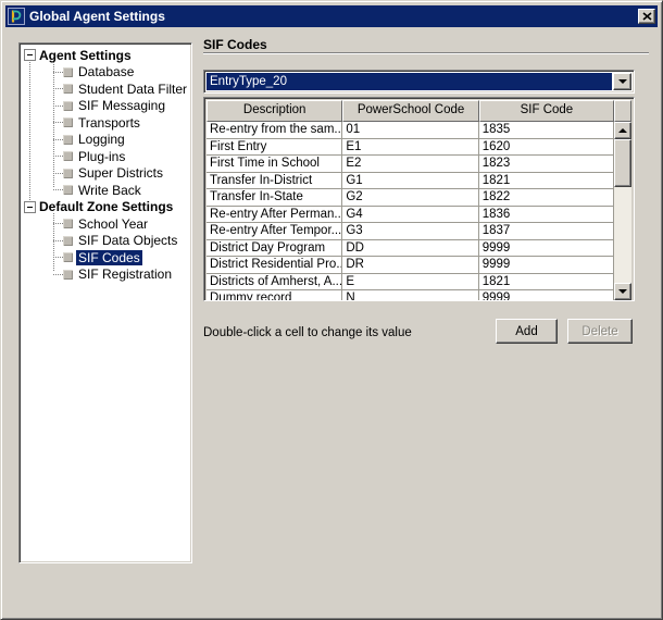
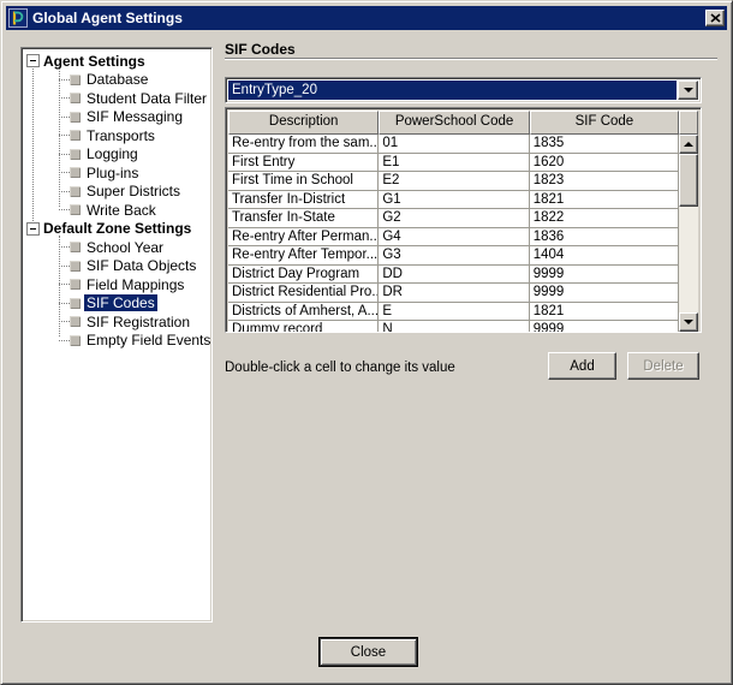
  Global Agent Settings
  Agent Settings
  Database
  Student Data Filter
  SIF Messaging
  Transports
  Logging
  Plug-ins
  Super Districts
  Write Back
  Default Zone Settings
  School Year
  SIF Data Objects
+ Field Mappings
  SIF Codes
  SIF Registration
+ Empty Field Events
  SIF Codes
  EntryType_20
  Description
  PowerSchool Code
  SIF Code
  Re-entry from the sam..
  01
  1835
  First Entry
  E1
  1620
  First Time in School
  E2
  1823
  Transfer In-District
  G1
  1821
  Transfer In-State
  G2
  1822
  Re-entry After Perman..
  G4
  1836
  Re-entry After Tempor...
  G3
- 1837
+ 1404
  District Day Program
  DD
  9999
  District Residential Pro..
  DR
  9999
  Districts of Amherst, A...
  E
  1821
  Dummy record
  N
  9999
  Double-click a cell to change its value
  Add
  Delete
+ Close
